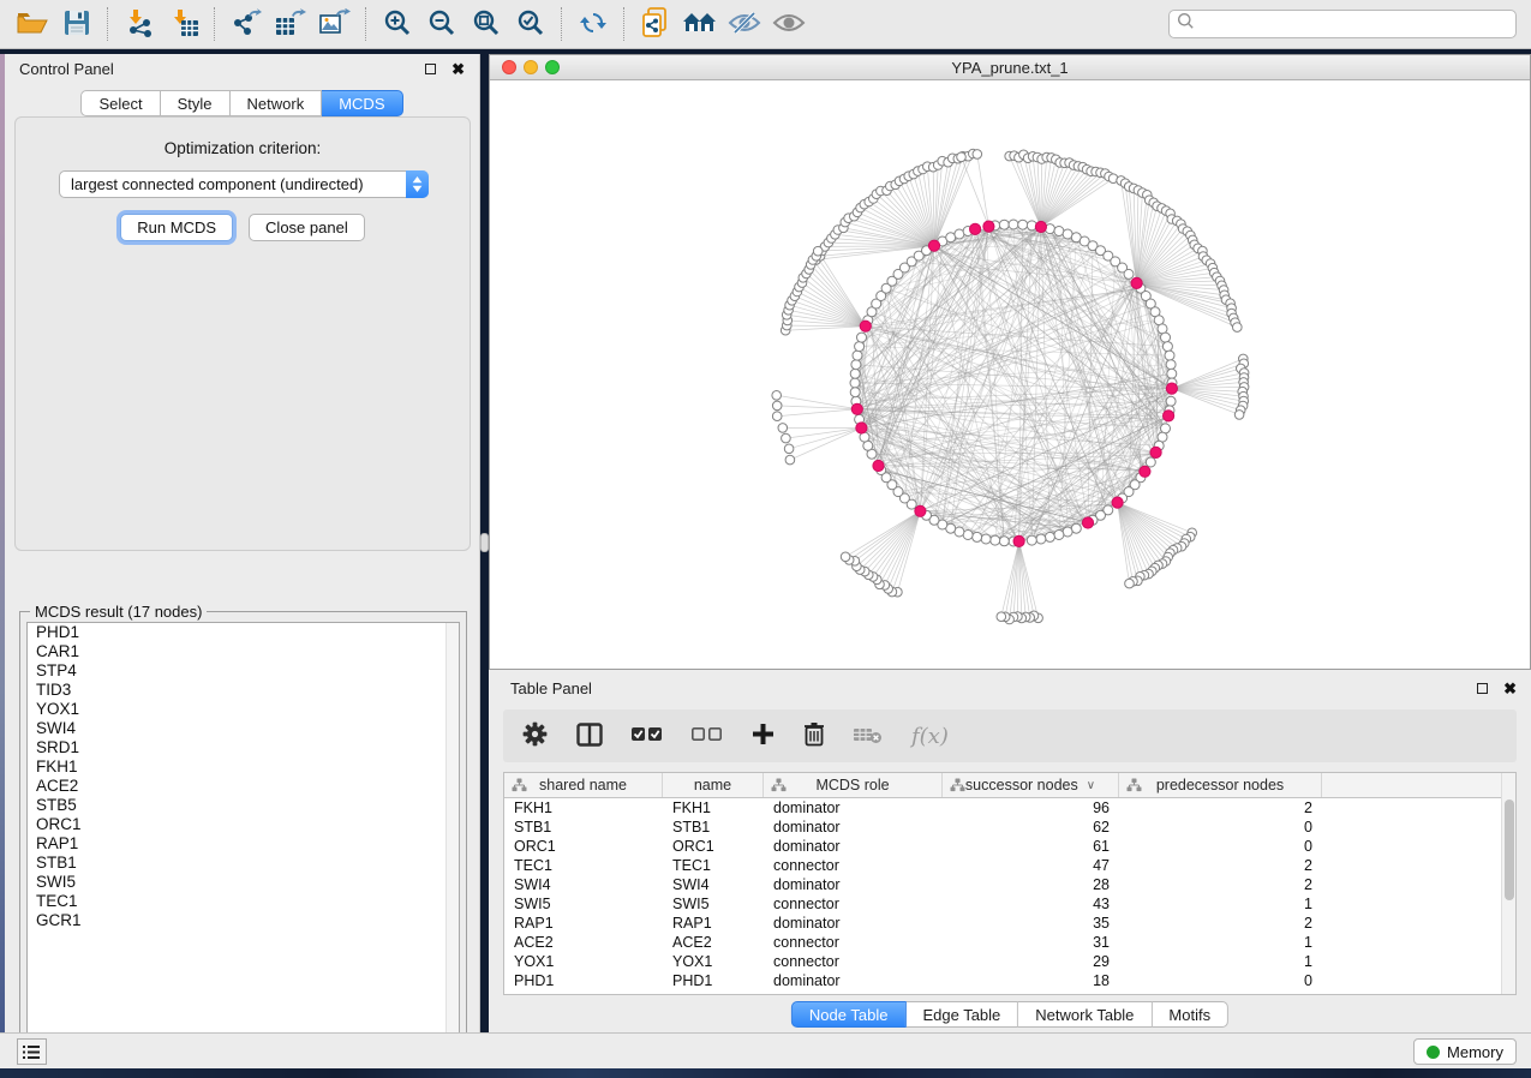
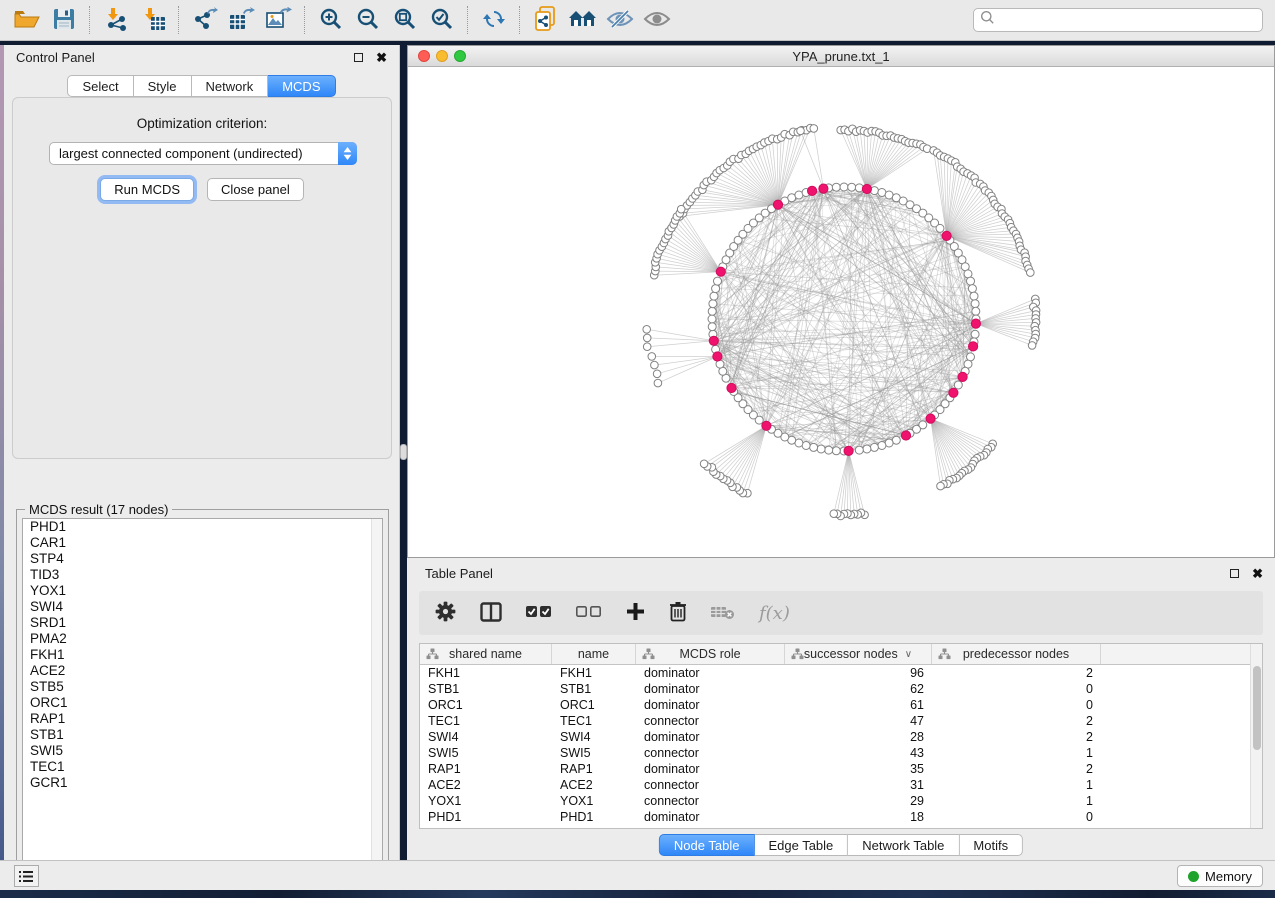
  Control Panel
  ✖
  Select
  Style
  Network
  MCDS
  Optimization criterion:
  largest connected component (undirected)
  Run MCDS
  Close panel
  MCDS result (17 nodes)
  PHD1
  CAR1
  STP4
  TID3
  YOX1
  SWI4
  SRD1
+ PMA2
  FKH1
  ACE2
  STB5
  ORC1
  RAP1
  STB1
  SWI5
  TEC1
  GCR1
  YPA_prune.txt_1
  Table Panel
  ✖
  f(x)
  shared name
  name
  MCDS role
  successor nodes
  ∨
  predecessor nodes
  FKH1
  FKH1
  dominator
  96
  2
  STB1
  STB1
  dominator
  62
  0
  ORC1
  ORC1
  dominator
  61
  0
  TEC1
  TEC1
  connector
  47
  2
  SWI4
  SWI4
  dominator
  28
  2
  SWI5
  SWI5
  connector
  43
  1
  RAP1
  RAP1
  dominator
  35
  2
  ACE2
  ACE2
  connector
  31
  1
  YOX1
  YOX1
  connector
  29
  1
  PHD1
  PHD1
  dominator
  18
  0
  Node Table
  Edge Table
  Network Table
  Motifs
  Memory
